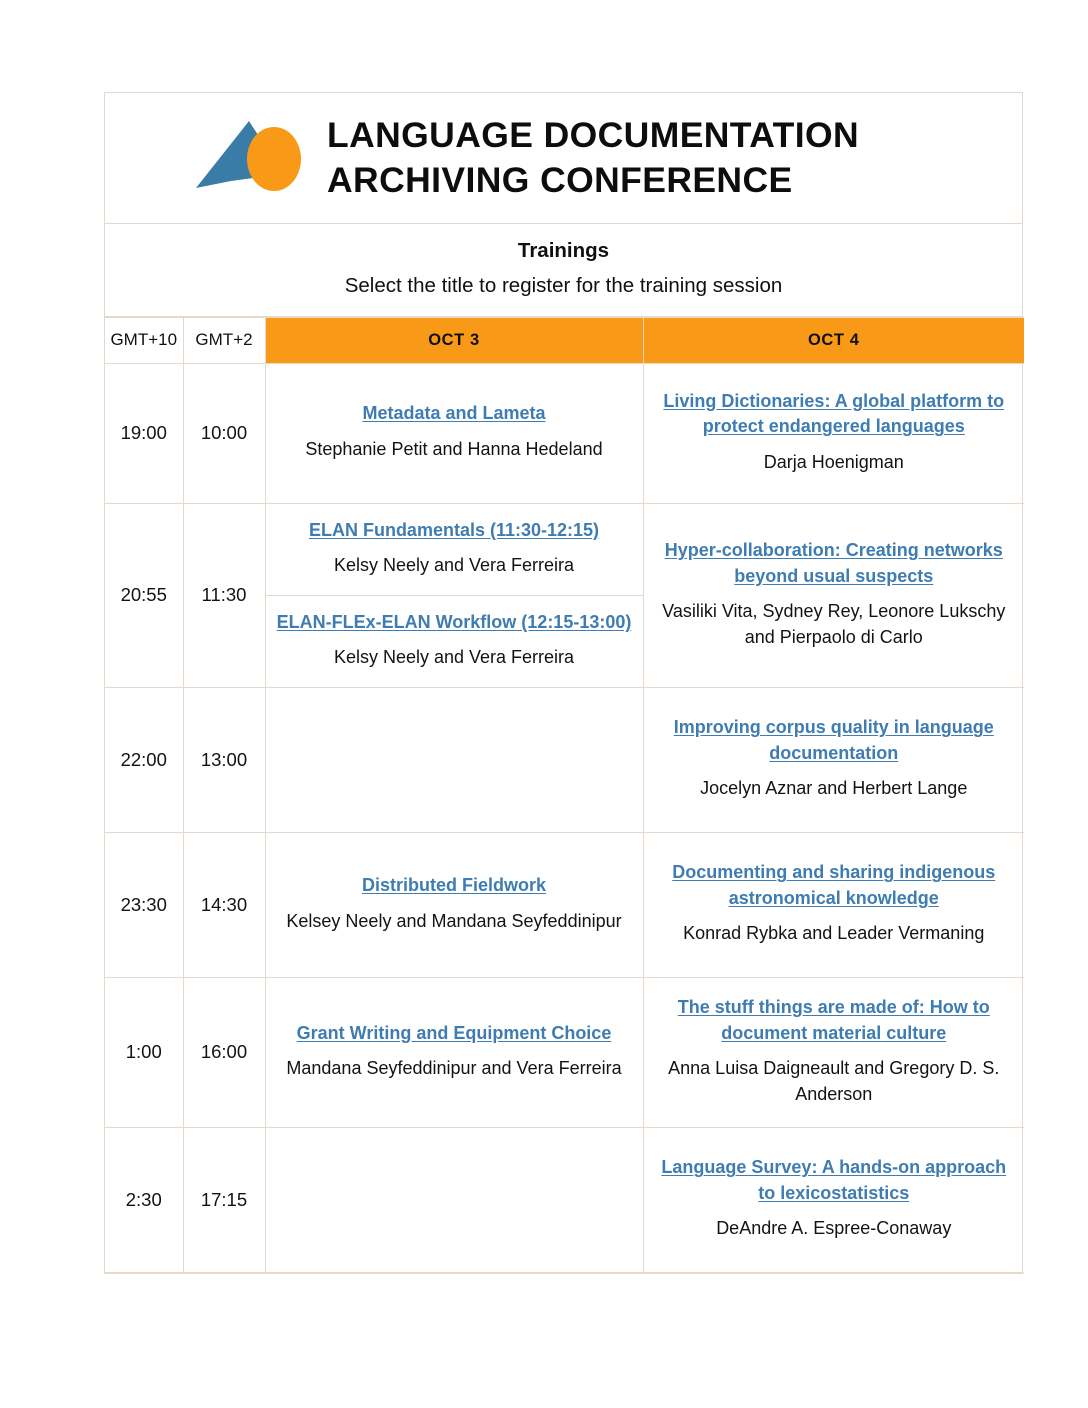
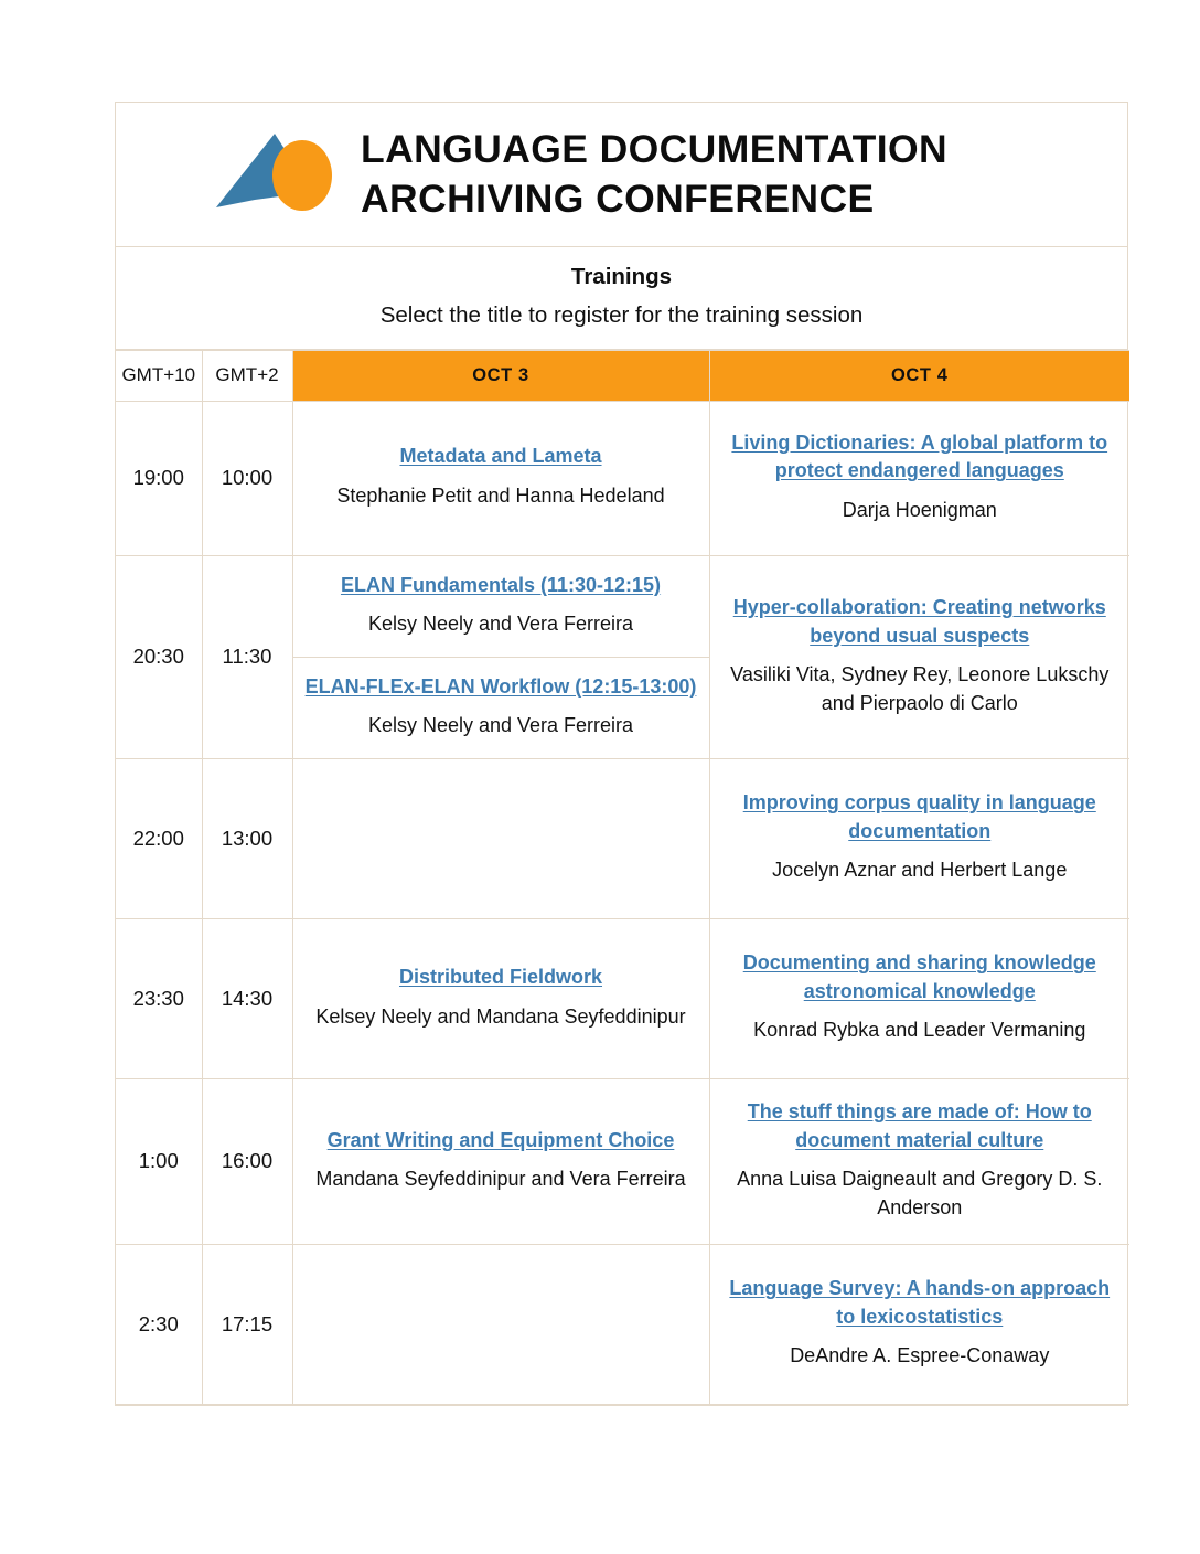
  LANGUAGE DOCUMENTATION
  ARCHIVING CONFERENCE
  Trainings
  Select the title to register for the training session
  GMT+10	GMT+2	OCT 3	OCT 4
  19:00	10:00	Metadata and LametaStephanie Petit and Hanna Hedeland	Living Dictionaries: A global platform to protect endangered languagesDarja Hoenigman
- 20:55	11:30	ELAN Fundamentals (11:30-12:15)Kelsy Neely and Vera FerreiraELAN-FLEx-ELAN Workflow (12:15-13:00)Kelsy Neely and Vera Ferreira	Hyper-collaboration: Creating networks beyond usual suspectsVasiliki Vita, Sydney Rey, Leonore Lukschy and Pierpaolo di Carlo
+ 20:30	11:30	ELAN Fundamentals (11:30-12:15)Kelsy Neely and Vera FerreiraELAN-FLEx-ELAN Workflow (12:15-13:00)Kelsy Neely and Vera Ferreira	Hyper-collaboration: Creating networks beyond usual suspectsVasiliki Vita, Sydney Rey, Leonore Lukschy and Pierpaolo di Carlo
  22:00	13:00		Improving corpus quality in language documentationJocelyn Aznar and Herbert Lange
- 23:30	14:30	Distributed FieldworkKelsey Neely and Mandana Seyfeddinipur	Documenting and sharing indigenous astronomical knowledgeKonrad Rybka and Leader Vermaning
+ 23:30	14:30	Distributed FieldworkKelsey Neely and Mandana Seyfeddinipur	Documenting and sharing knowledge astronomical knowledgeKonrad Rybka and Leader Vermaning
  1:00	16:00	Grant Writing and Equipment ChoiceMandana Seyfeddinipur and Vera Ferreira	The stuff things are made of: How to document material cultureAnna Luisa Daigneault and Gregory D. S. Anderson
  2:30	17:15		Language Survey: A hands-on approach to lexicostatisticsDeAndre A. Espree-Conaway
